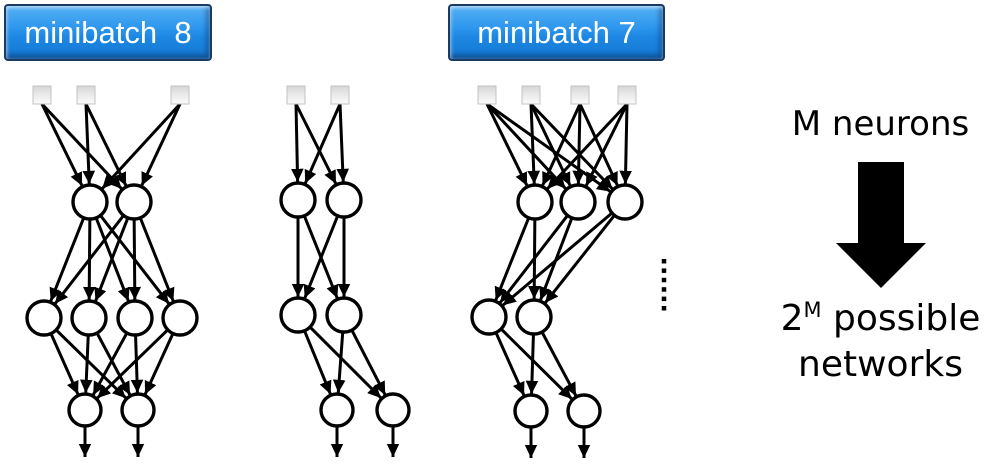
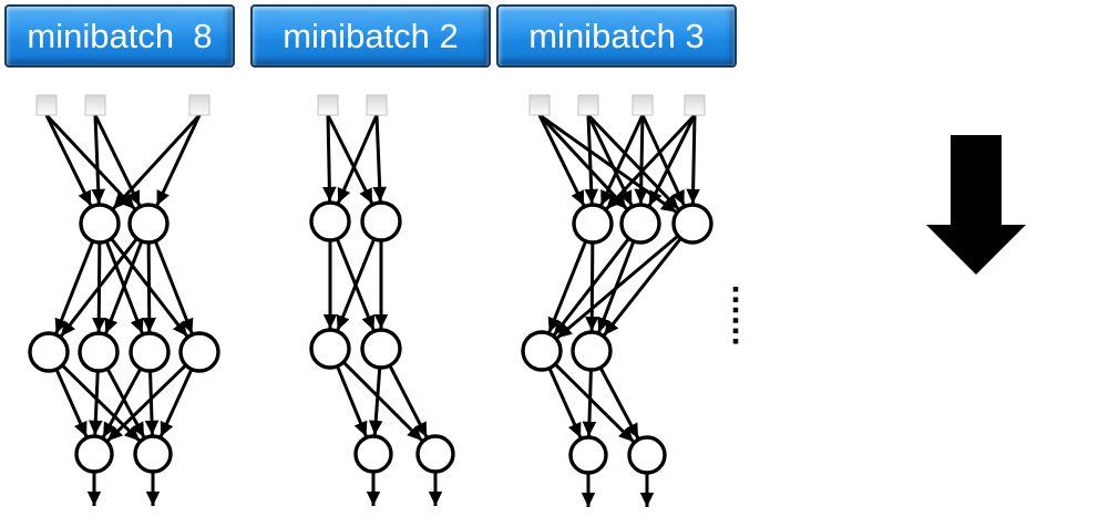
  minibatch 8
+ minibatch 2
- minibatch 7
+ minibatch 3
- M neurons
- 2M possible
- networks
